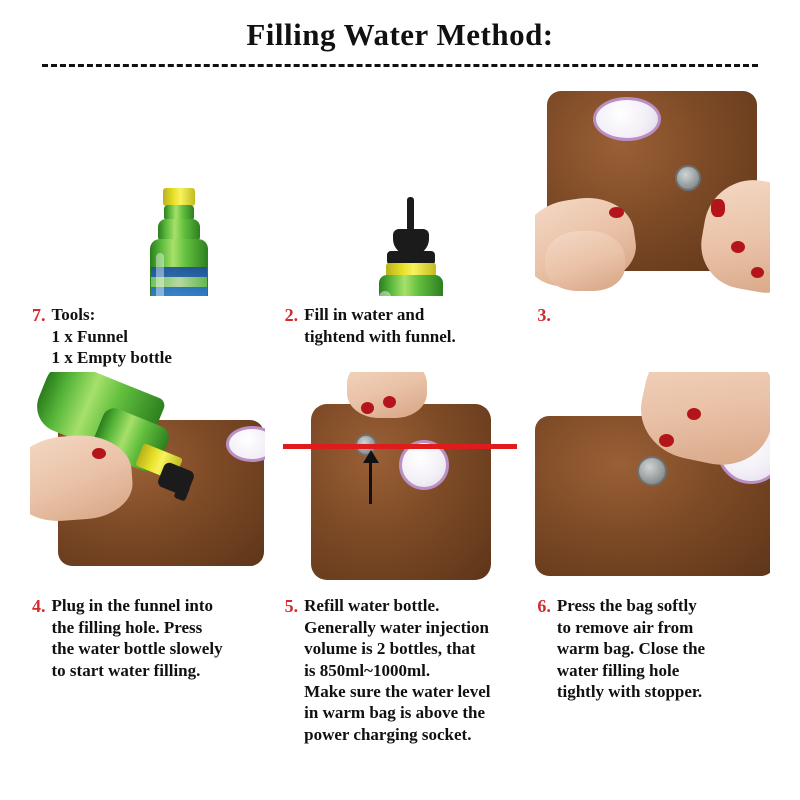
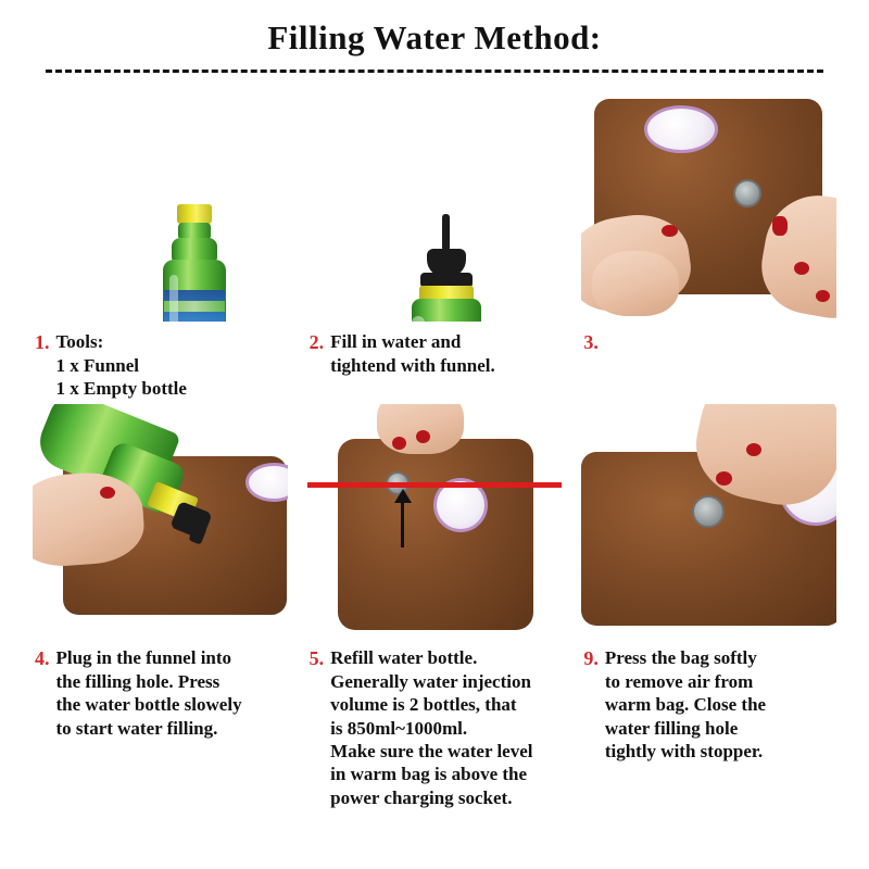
  Filling Water Method:
- 7.
+ 1.
  Tools:
  1 x Funnel
  1 x Empty bottle
  2.
  Fill in water and
  tightend with funnel.
  3.
  4.
  Plug in the funnel into
  the filling hole. Press
  the water bottle slowely
  to start water filling.
  5.
  Refill water bottle.
  Generally water injection
  volume is 2 bottles, that
  is 850ml~1000ml.
  Make sure the water level
  in warm bag is above the
  power charging socket.
- 6.
+ 9.
  Press the bag softly
  to remove air from
  warm bag. Close the
  water filling hole
  tightly with stopper.
